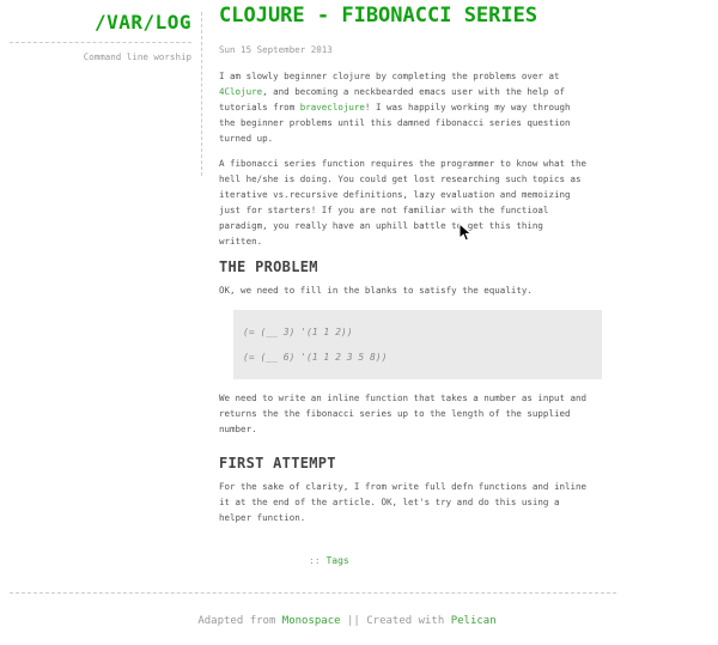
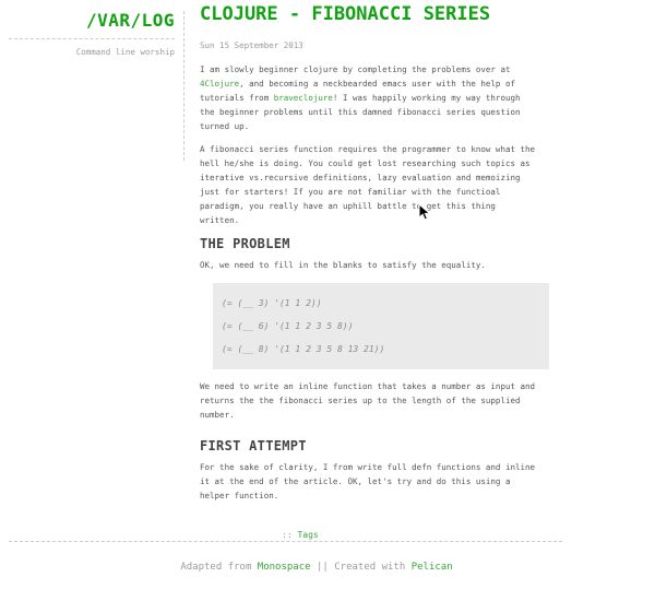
  /VAR/LOG
  Command line worship
  CLOJURE - FIBONACCI SERIES
  Sun 15 September 2013
  I am slowly beginner clojure by completing the problems over at 4Clojure, and becoming a neckbearded emacs user with the help of tutorials from braveclojure! I was happily working my way through the beginner problems until this damned fibonacci series question turned up.
  A fibonacci series function requires the programmer to know what the hell he/she is doing. You could get lost researching such topics as iterative vs.recursive definitions, lazy evaluation and memoizing just for starters! If you are not familiar with the functioal paradigm, you really have an uphill battle t get this thing written.
  THE PROBLEM
  OK, we need to fill in the blanks to satisfy the equality.
  (= (__ 3) '(1 1 2))
  (= (__ 6) '(1 1 2 3 5 8))
+ (= (__ 8) '(1 1 2 3 5 8 13 21))
  We need to write an inline function that takes a number as input and returns the the fibonacci series up to the length of the supplied number.
  FIRST ATTEMPT
  For the sake of clarity, I from write full defn functions and inline it at the end of the article. OK, let's try and do this using a helper function.
  :: Tags
  Adapted from Monospace || Created with Pelican
